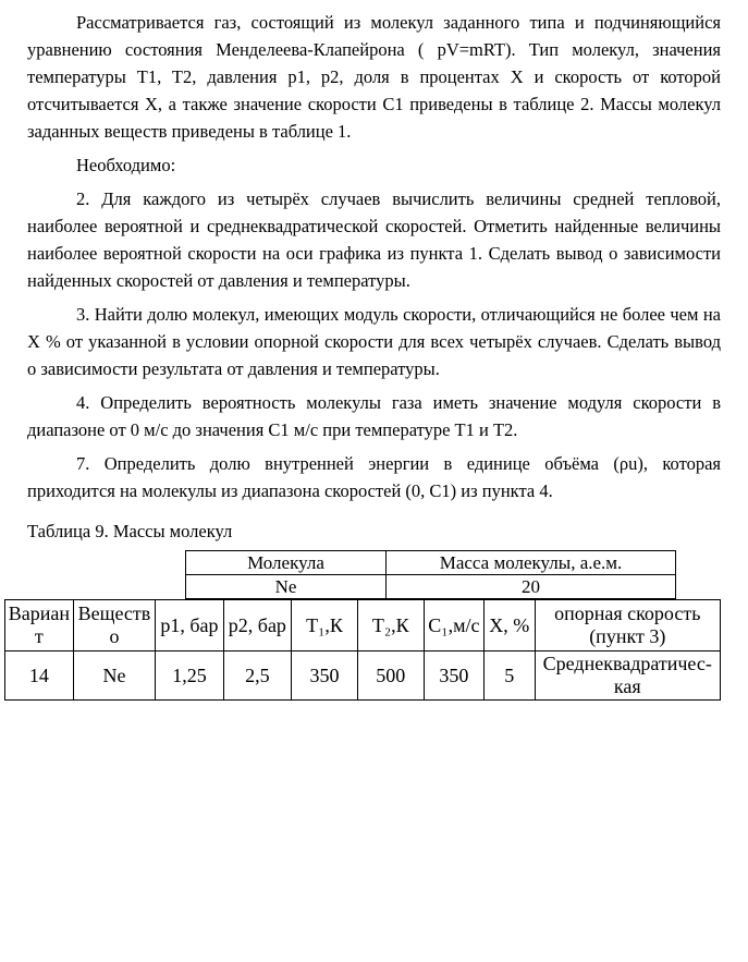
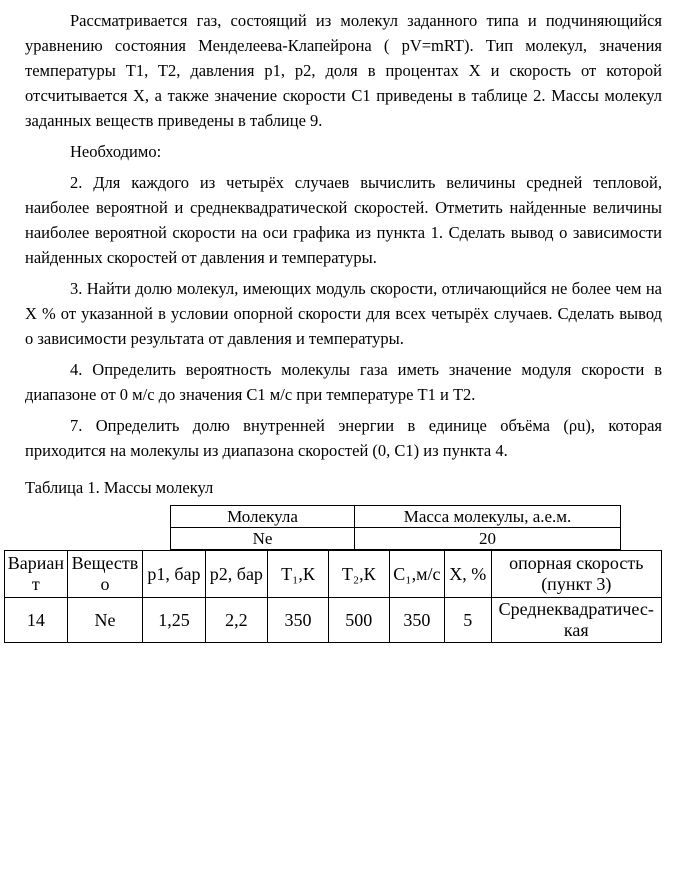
- Рассматривается газ, состоящий из молекул заданного типа и подчиняющийся уравнению состояния Менделеева-Клапейрона ( pV=mRT). Тип молекул, значения температуры T1, T2, давления p1, p2, доля в процентах X и скорость от которой отсчитывается X, а также значение скорости C1 приведены в таблице 2. Массы молекул заданных веществ приведены в таблице 1.
+ Рассматривается газ, состоящий из молекул заданного типа и подчиняющийся уравнению состояния Менделеева-Клапейрона ( pV=mRT). Тип молекул, значения температуры T1, T2, давления p1, p2, доля в процентах X и скорость от которой отсчитывается X, а также значение скорости C1 приведены в таблице 2. Массы молекул заданных веществ приведены в таблице 9.
  Необходимо:
  2. Для каждого из четырёх случаев вычислить величины средней тепловой, наиболее вероятной и среднеквадратической скоростей. Отметить найденные величины наиболее вероятной скорости на оси графика из пункта 1. Сделать вывод о зависимости найденных скоростей от давления и температуры.
  3. Найти долю молекул, имеющих модуль скорости, отличающийся не более чем на X % от указанной в условии опорной скорости для всех четырёх случаев. Сделать вывод о зависимости результата от давления и температуры.
  4. Определить вероятность молекулы газа иметь значение модуля скорости в диапазоне от 0 м/с до значения C1 м/с при температуре T1 и T2.
  7. Определить долю внутренней энергии в единице объёма (ρu), которая приходится на молекулы из диапазона скоростей (0, C1) из пункта 4.
- Таблица 9. Массы молекул
+ Таблица 1. Массы молекул
  Молекула	Масса молекулы, а.е.м.
  Ne	20
  Вариант	Вещество	p1, бар	p2, бар	T₁,К	T₂,К	C₁,м/с	X, %	опорная скорость (пункт 3)
- 14	Ne	1,25	2,5	350	500	350	5	Среднеквадратичес-кая
+ 14	Ne	1,25	2,2	350	500	350	5	Среднеквадратичес-кая
